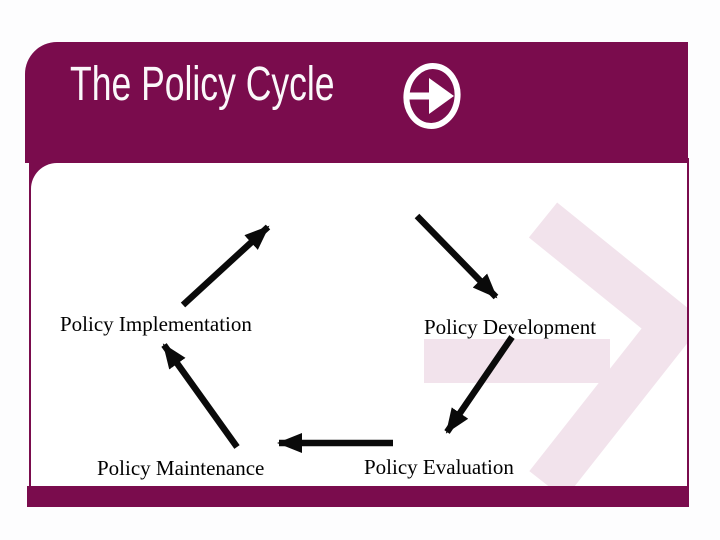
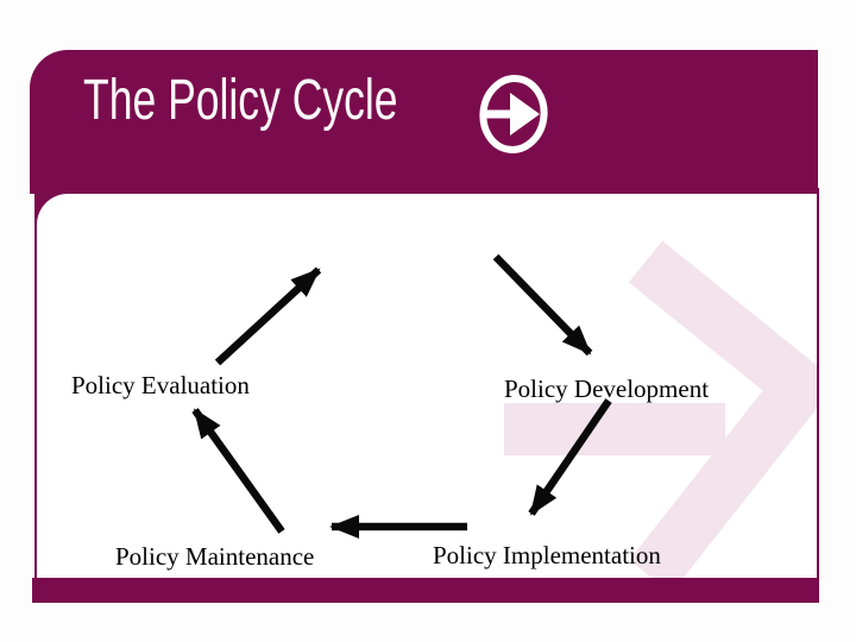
  The Policy Cycle
  Policy Development
- Policy Evaluation
+ Policy Implementation
  Policy Maintenance
- Policy Implementation
+ Policy Evaluation
